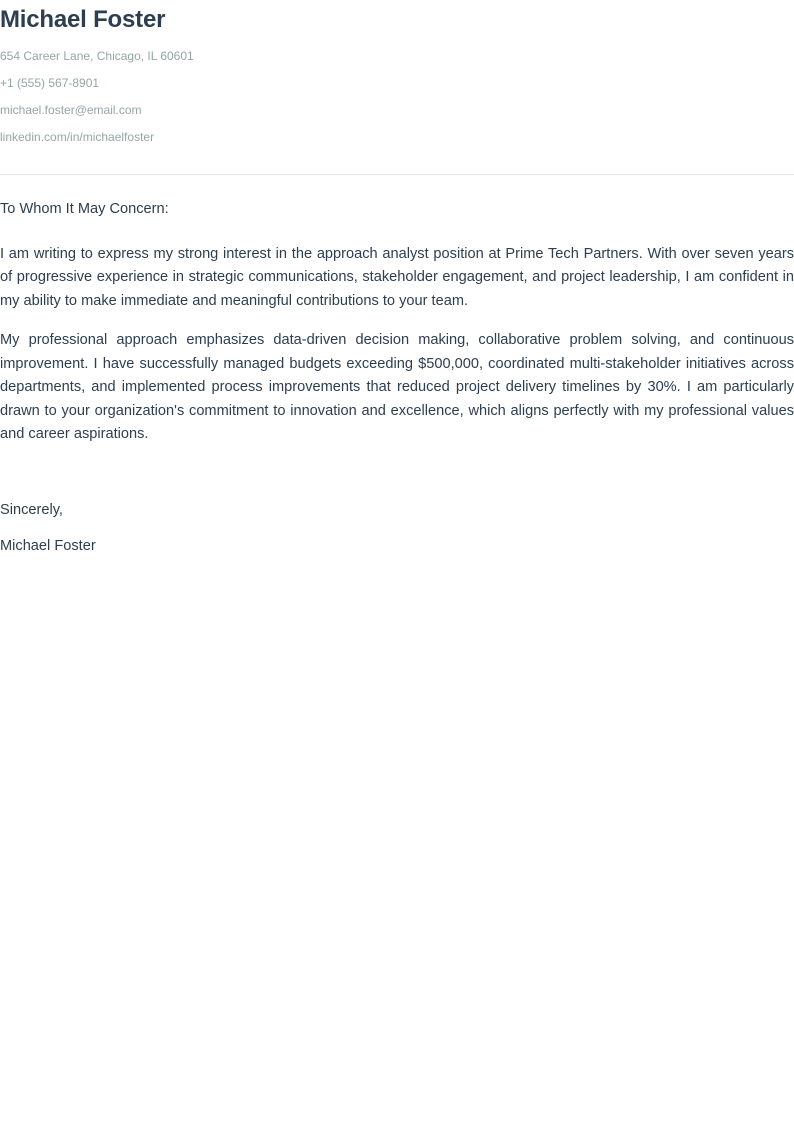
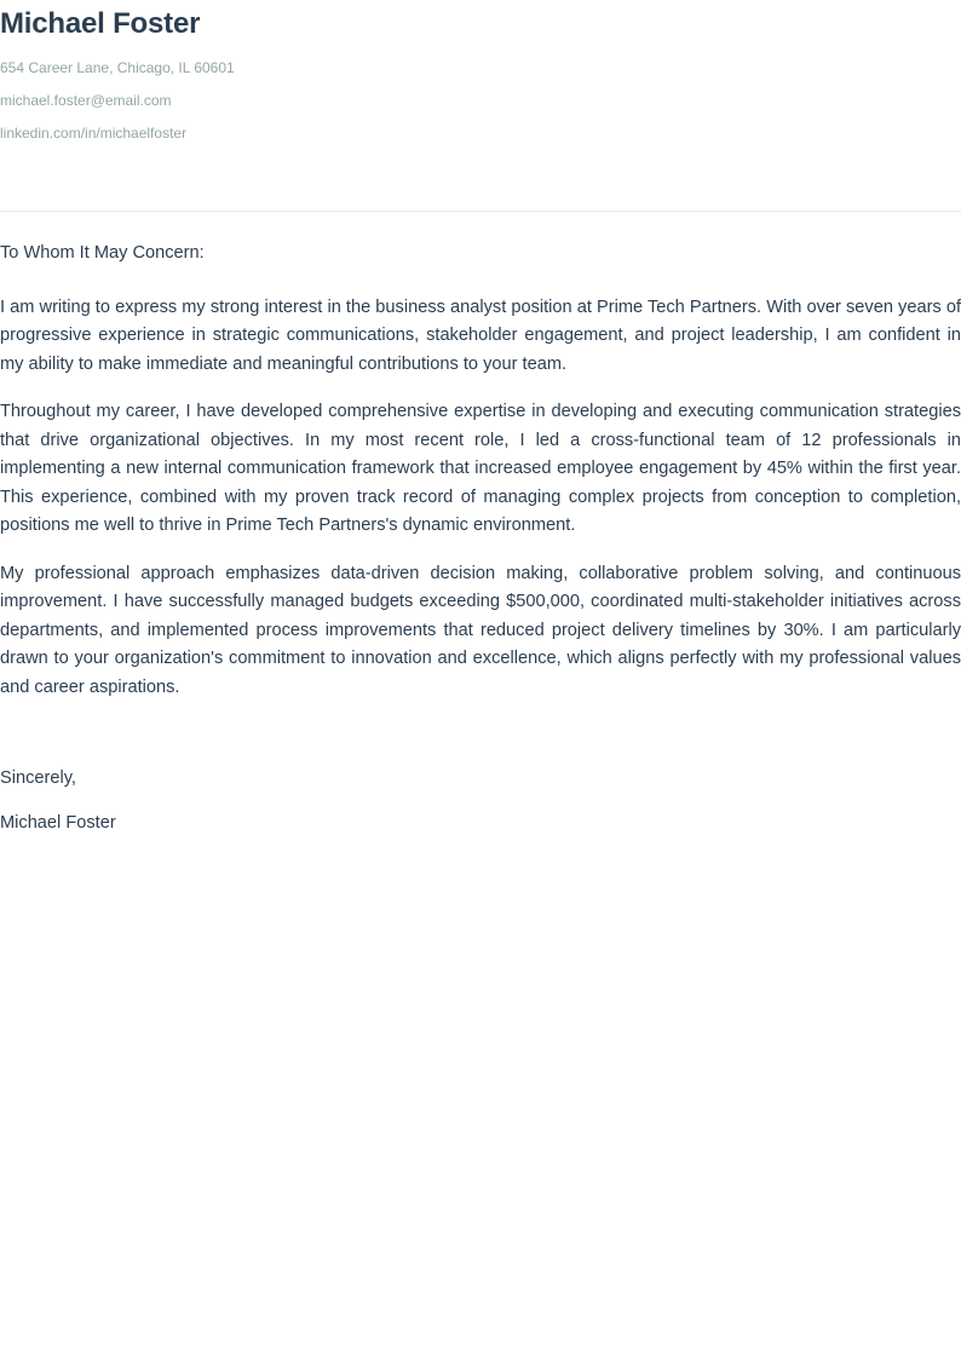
  Michael Foster
  654 Career Lane, Chicago, IL 60601
- +1 (555) 567-8901
  michael.foster@email.com
  linkedin.com/in/michaelfoster
  To Whom It May Concern:
- I am writing to express my strong interest in the approach analyst position at Prime Tech Partners. With over seven years of progressive experience in strategic communications, stakeholder engagement, and project leadership, I am confident in my ability to make immediate and meaningful contributions to your team.
+ I am writing to express my strong interest in the business analyst position at Prime Tech Partners. With over seven years of progressive experience in strategic communications, stakeholder engagement, and project leadership, I am confident in my ability to make immediate and meaningful contributions to your team.
+ Throughout my career, I have developed comprehensive expertise in developing and executing communication strategies that drive organizational objectives. In my most recent role, I led a cross-functional team of 12 professionals in implementing a new internal communication framework that increased employee engagement by 45% within the first year. This experience, combined with my proven track record of managing complex projects from conception to completion, positions me well to thrive in Prime Tech Partners's dynamic environment.
  My professional approach emphasizes data-driven decision making, collaborative problem solving, and continuous improvement. I have successfully managed budgets exceeding $500,000, coordinated multi-stakeholder initiatives across departments, and implemented process improvements that reduced project delivery timelines by 30%. I am particularly drawn to your organization's commitment to innovation and excellence, which aligns perfectly with my professional values and career aspirations.
  Sincerely,
  Michael Foster
